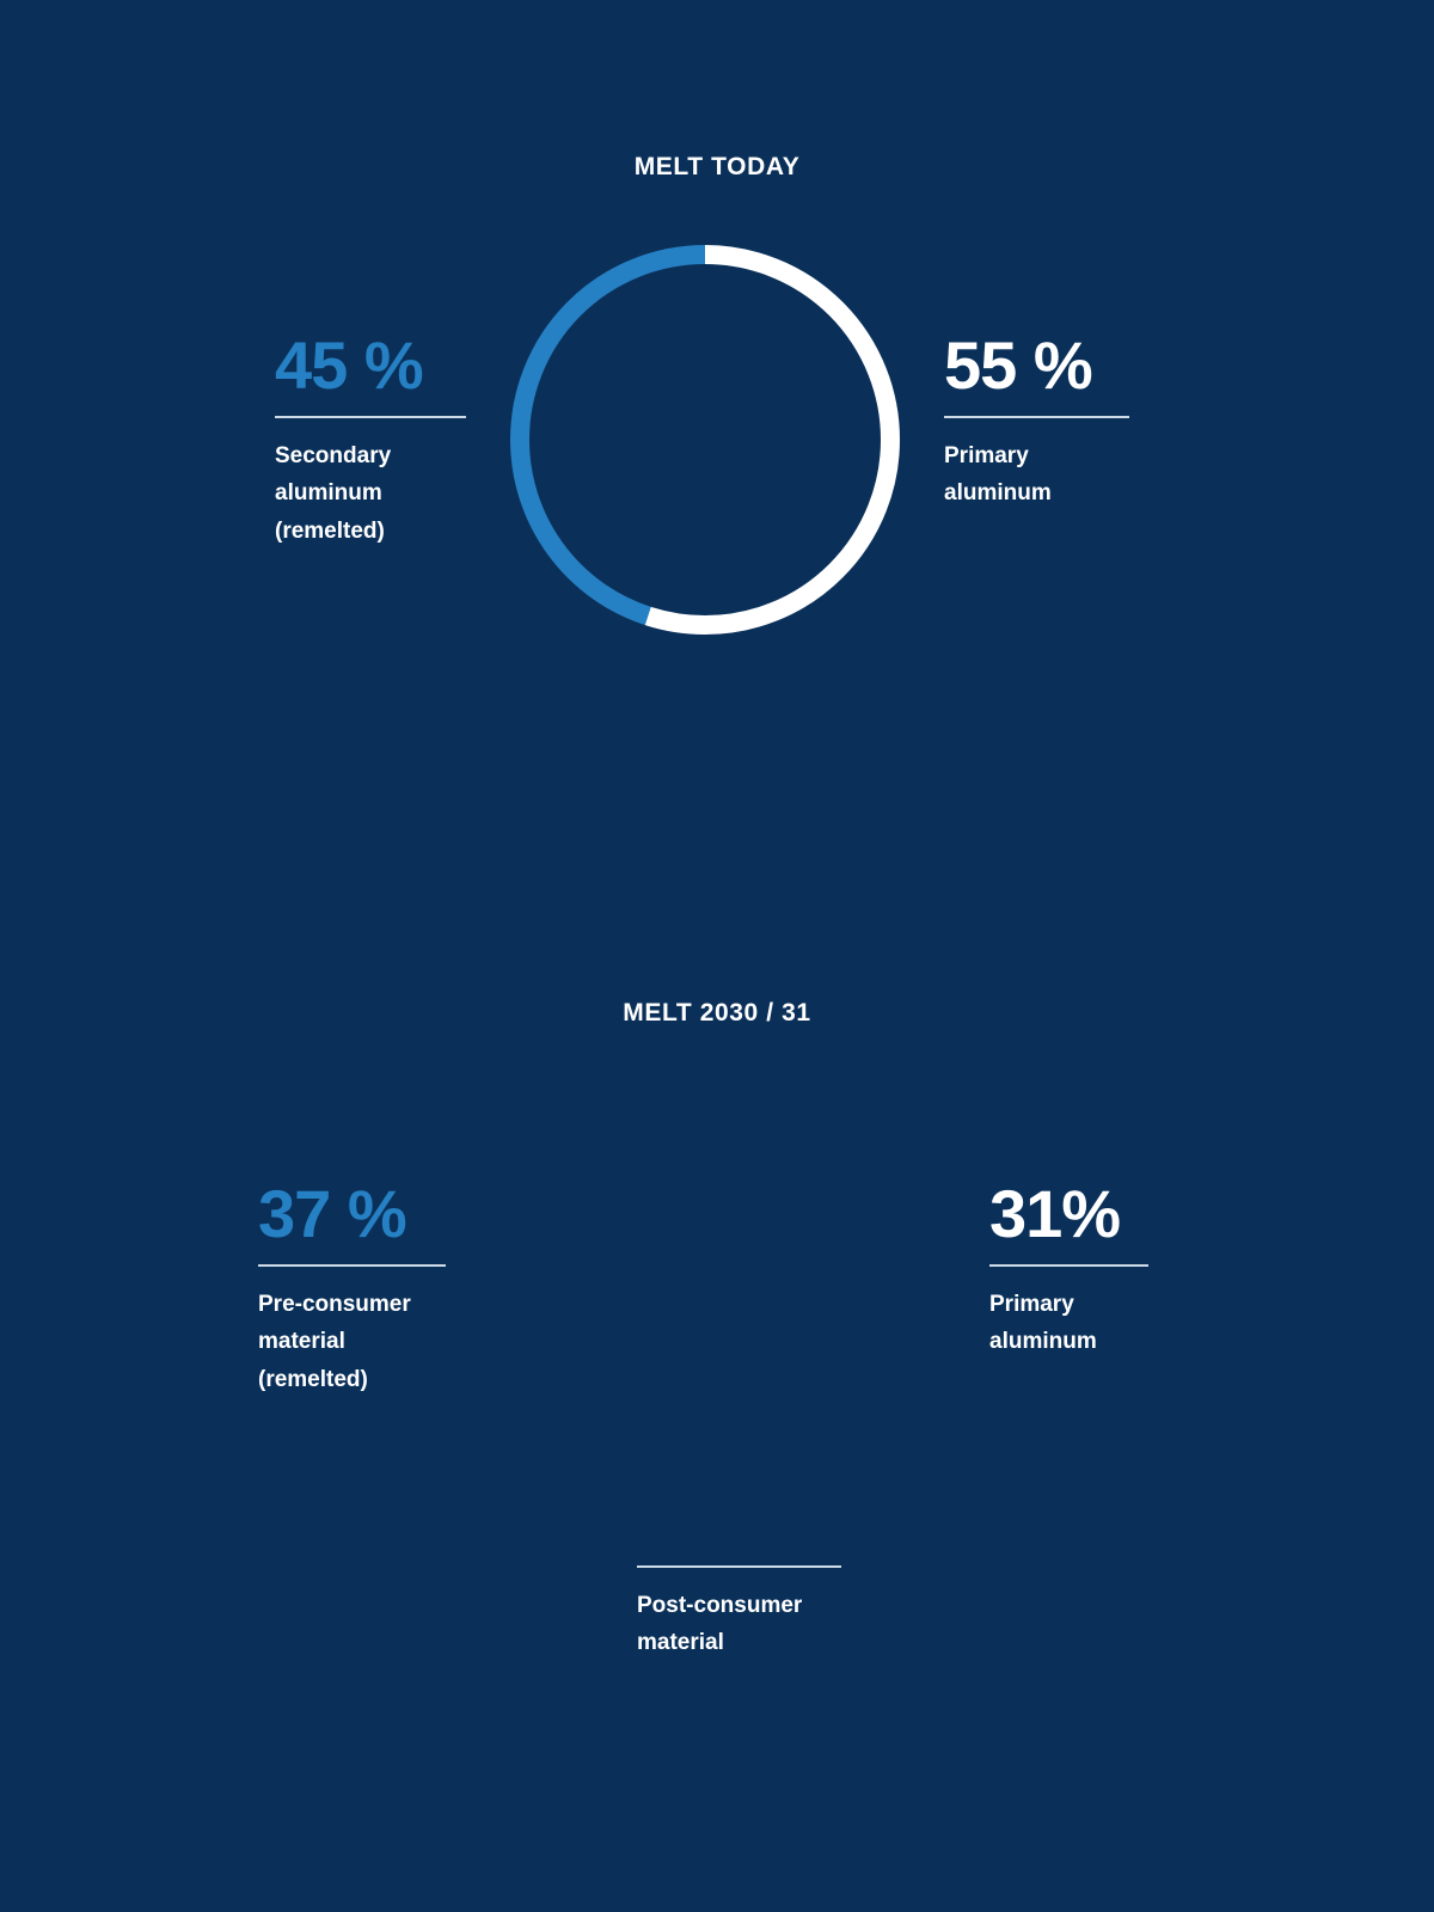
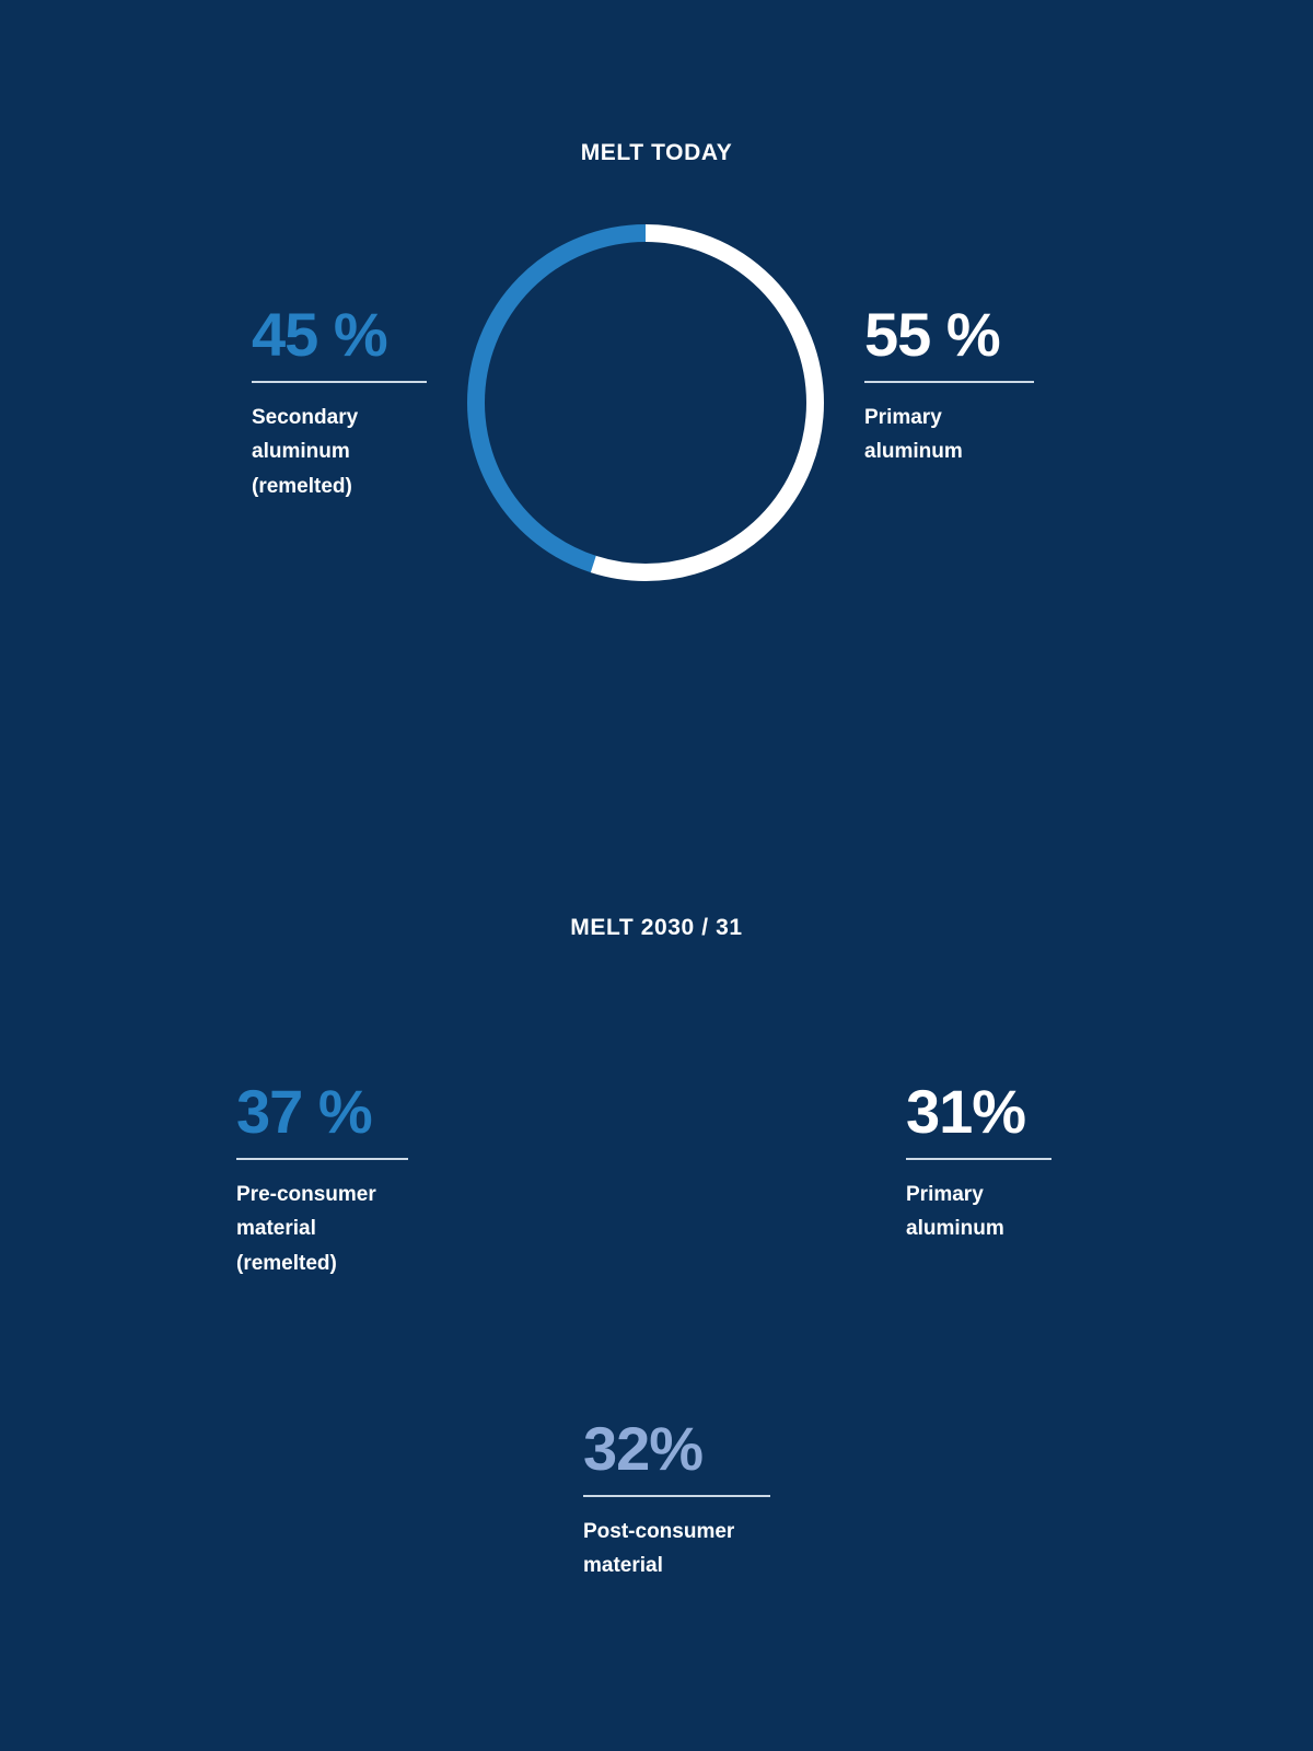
  MELT TODAY
  45 %
  Secondary
  aluminum
  (remelted)
  55 %
  Primary
  aluminum
  MELT 2030 / 31
  37 %
  Pre-consumer
  material
  (remelted)
  31%
  Primary
  aluminum
+ 32%
  Post-consumer
  material
